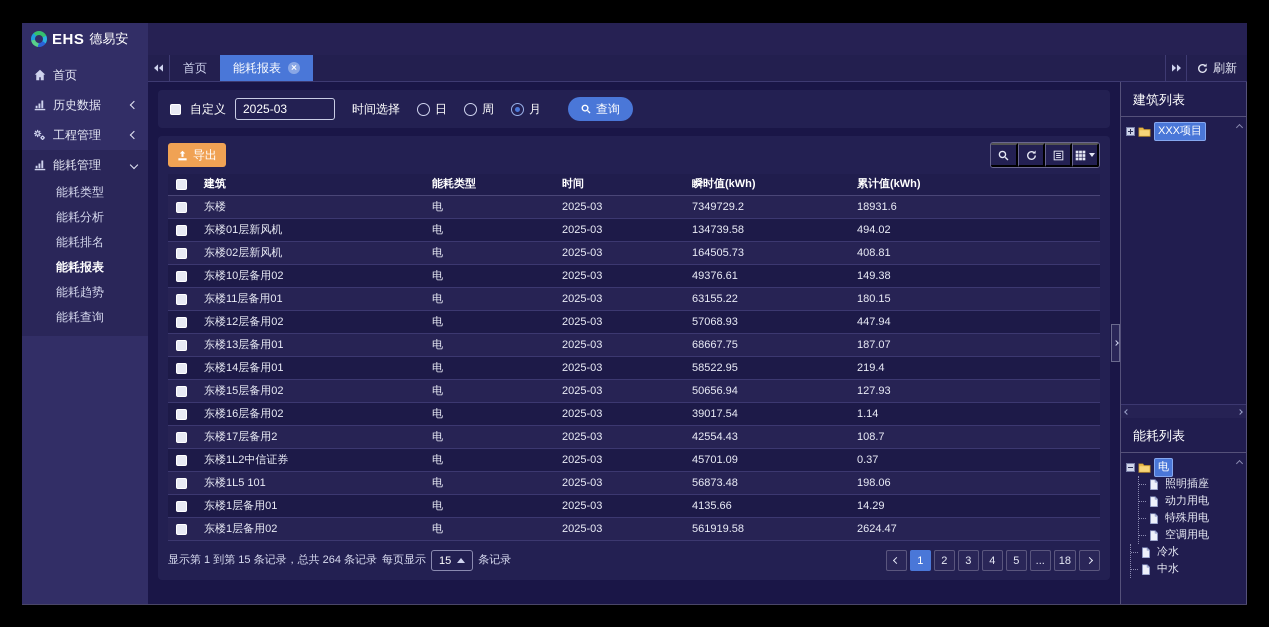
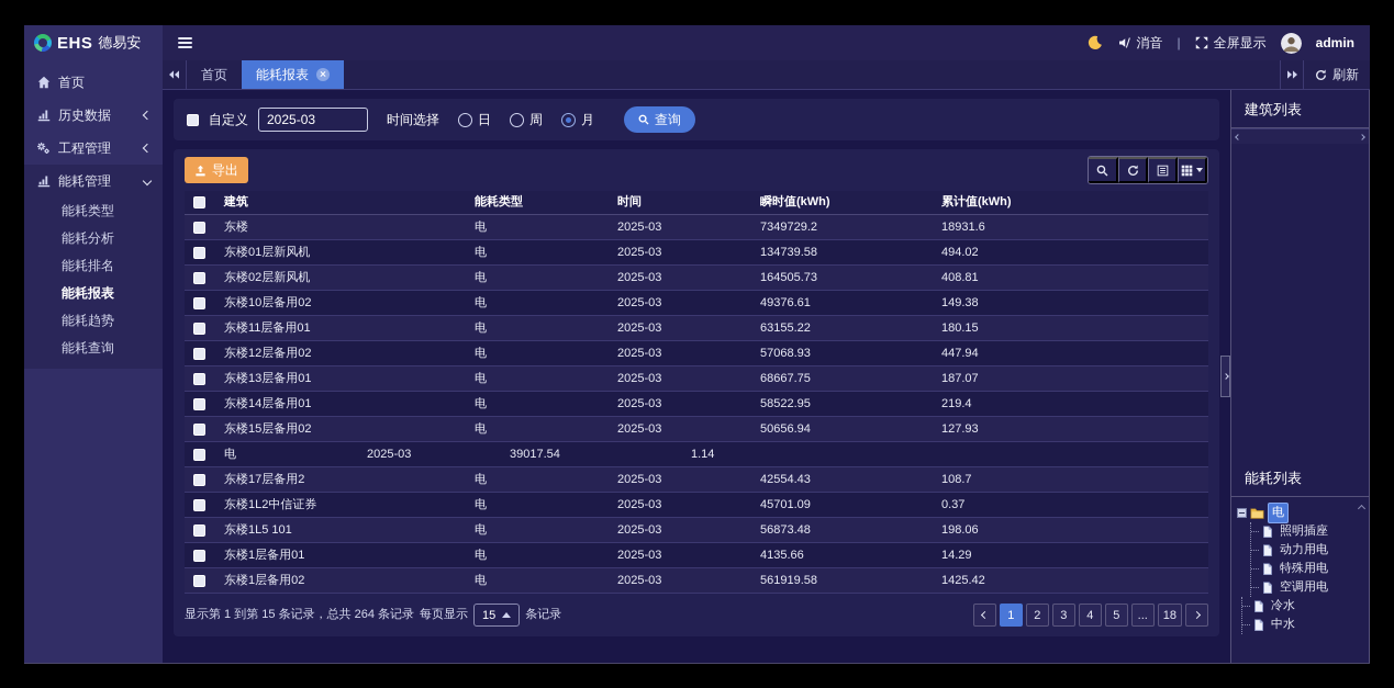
  EHS
  德易安
+ 消音
+ |
+ 全屏显示
+ admin
  首页
  历史数据
  工程管理
  能耗管理
  能耗类型
  能耗分析
  能耗排名
  能耗报表
  能耗趋势
  能耗查询
  首页
  能耗报表
  刷新
  自定义
  2025-03
  时间选择
  日
  周
  月
  查询
  导出
  建筑
  能耗类型
  时间
  瞬时值(kWh)
  累计值(kWh)
  东楼
  电
  2025-03
  7349729.2
  18931.6
  东楼01层新风机
  电
  2025-03
  134739.58
  494.02
  东楼02层新风机
  电
  2025-03
  164505.73
  408.81
  东楼10层备用02
  电
  2025-03
  49376.61
  149.38
  东楼11层备用01
  电
  2025-03
  63155.22
  180.15
  东楼12层备用02
  电
  2025-03
  57068.93
  447.94
  东楼13层备用01
  电
  2025-03
  68667.75
  187.07
  东楼14层备用01
  电
  2025-03
  58522.95
  219.4
  东楼15层备用02
  电
  2025-03
  50656.94
  127.93
- 东楼16层备用02
  电
  2025-03
  39017.54
  1.14
  东楼17层备用2
  电
  2025-03
  42554.43
  108.7
  东楼1L2中信证券
  电
  2025-03
  45701.09
  0.37
  东楼1L5 101
  电
  2025-03
  56873.48
  198.06
  东楼1层备用01
  电
  2025-03
  4135.66
  14.29
  东楼1层备用02
  电
  2025-03
  561919.58
- 2624.47
+ 1425.42
  显示第 1 到第 15 条记录，总共 264 条记录
  每页显示
  15
  条记录
  1
  2
  3
  4
  5
  ...
  18
  建筑列表
- XXX项目
  能耗列表
  电
  照明插座
  动力用电
  特殊用电
  空调用电
  冷水
  中水
